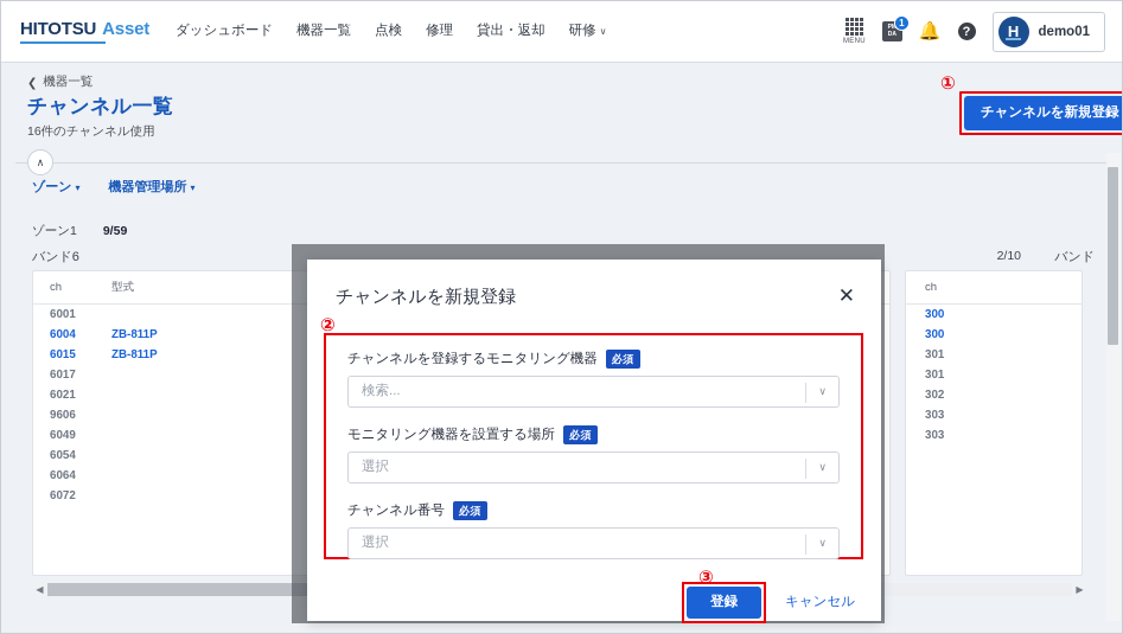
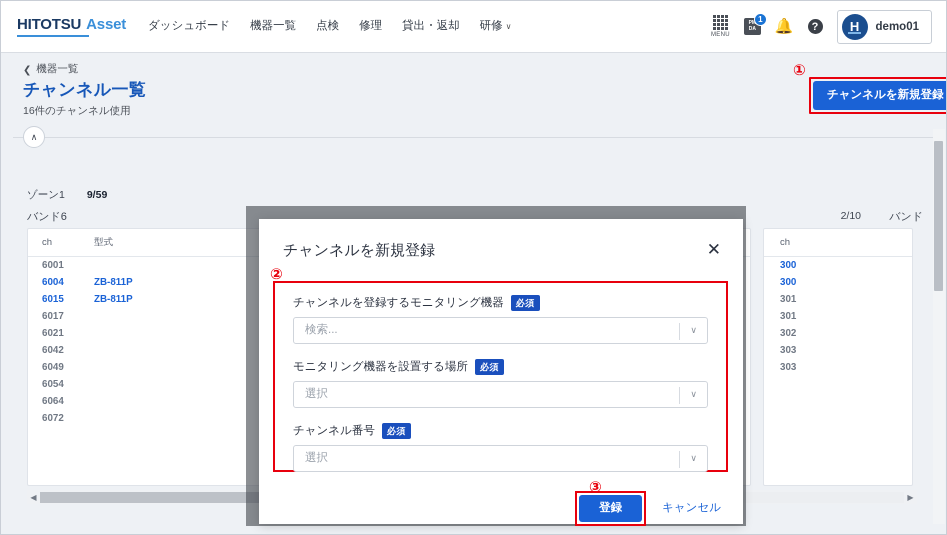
  HITOTSU
  Asset
  ダッシュボード
  機器一覧
  点検
  修理
  貸出・返却
  研修 ∨
  1
  🔔
  ?
  H
  demo01
  ❮
  機器一覧
  チャンネル一覧
  16件のチャンネル使用
  ①
  チャンネルを新規登録
  ∧
- ゾーン ▾
- 機器管理場所 ▾
  ゾーン1
  9/59
  バンド6
  2/10
  バンド
  ch
  型式
  6001
  6004
  ZB-811P
  6015
  ZB-811P
  6017
  6021
- 9606
+ 6042
  6049
  6054
  6064
  6072
  ch
  300
  300
  301
  301
  302
  303
  303
  ◀
  ▶
  チャンネルを新規登録
  ✕
  ②
  チャンネルを登録するモニタリング機器
  必須
  検索...
  ∨
  モニタリング機器を設置する場所
  必須
  選択
  ∨
  チャンネル番号
  必須
  選択
  ∨
  ③
  登録
  キャンセル
